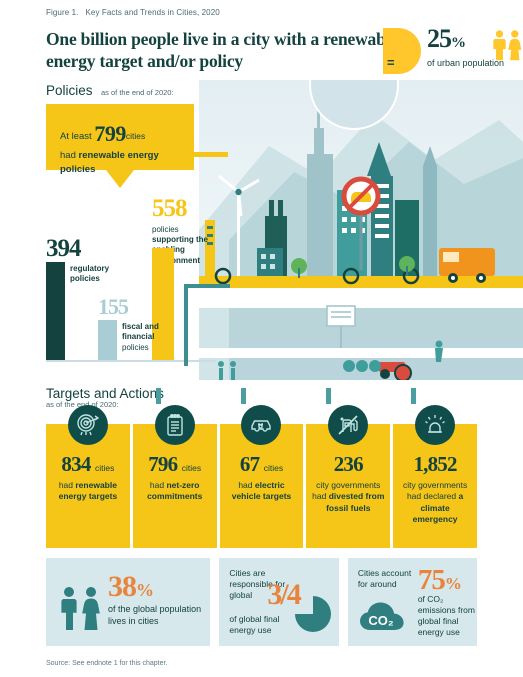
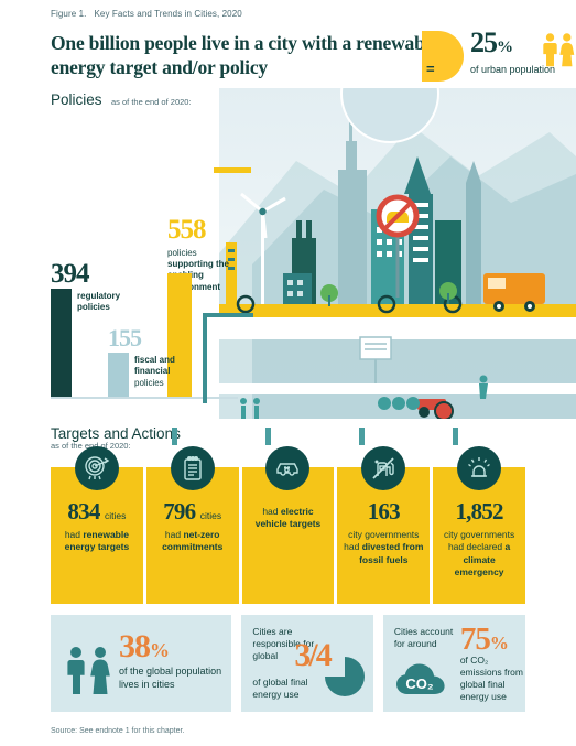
  Figure 1. Key Facts and Trends in Cities, 2020
  One billion people live in a city with a renewab energy target and/or policy
  =
  25%
  of urban population
  Policies as of the end of 2020:
- At least 799cities
- had renewable energy policies
  558
  policies
  394
  regulatory policies
  155
  fiscal and financial
  policies
  Targets and Action
  as of the e of 2020:
  834 cities
  had renewable energy targets
  796 cities
  had net-zero commitments
- 67 cities
  had electric vehicle targets
- 236
+ 163
  city governments had divested from fossil fuels
  1,852
  city governments had declared a climate emergency
  38%
  of the global population lives in cities
  Cities are responsible for global
  3/4
  of global final energy use
  Cities account for around
  75%
  CO₂
  of CO₂ emissions from global final energy use
